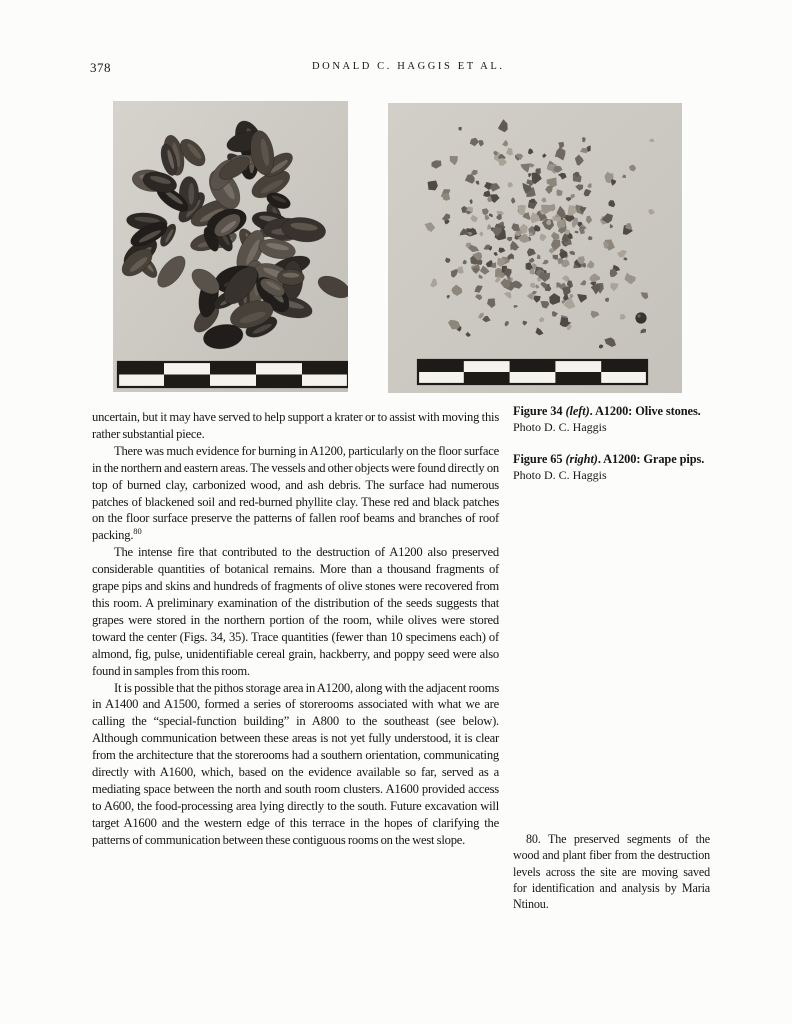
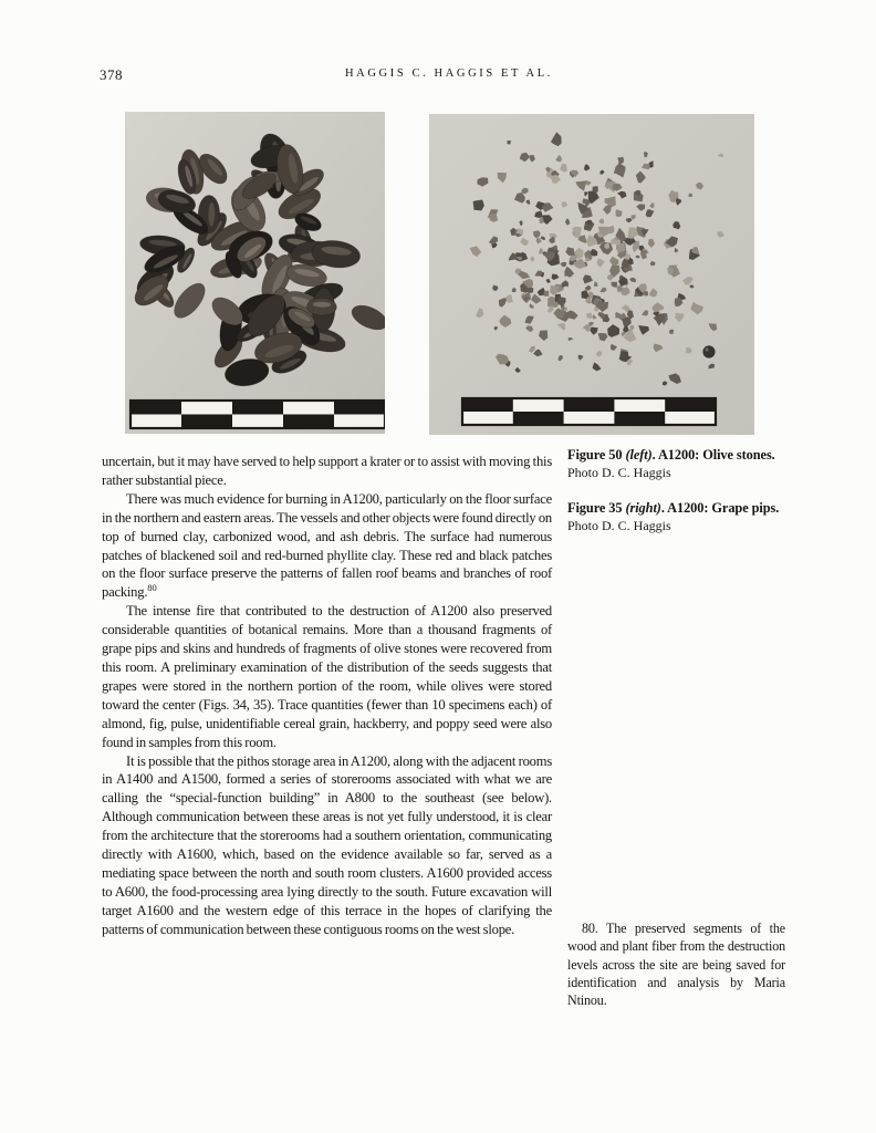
  378
- DONALD C. HAGGIS ET AL.
+ HAGGIS C. HAGGIS ET AL.
  uncertain, but it may have served to help support a krater or to assist with moving this rather substantial piece.
  There was much evidence for burning in A1200, particularly on the floor surface in the northern and eastern areas. The vessels and other objects were found directly on top of burned clay, carbonized wood, and ash debris. The surface had numerous patches of blackened soil and red-burned phyllite clay. These red and black patches on the floor surface preserve the patterns of fallen roof beams and branches of roof packing.80
  The intense fire that contributed to the destruction of A1200 also preserved considerable quantities of botanical remains. More than a thousand fragments of grape pips and skins and hundreds of fragments of olive stones were recovered from this room. A preliminary examination of the distribution of the seeds suggests that grapes were stored in the northern portion of the room, while olives were stored toward the center (Figs. 34, 35). Trace quantities (fewer than 10 specimens each) of almond, fig, pulse, unidentifiable cereal grain, hackberry, and poppy seed were also found in samples from this room.
  It is possible that the pithos storage area in A1200, along with the adjacent rooms in A1400 and A1500, formed a series of storerooms associated with what we are calling the “special-function building” in A800 to the southeast (see below). Although communication between these areas is not yet fully understood, it is clear from the architecture that the storerooms had a southern orientation, communicating directly with A1600, which, based on the evidence available so far, served as a mediating space between the north and south room clusters. A1600 provided access to A600, the food-processing area lying directly to the south. Future excavation will target A1600 and the western edge of this terrace in the hopes of clarifying the patterns of communication between these contiguous rooms on the west slope.
- Figure 34 (left). A1200: Olive stones.
+ Figure 50 (left). A1200: Olive stones.
  Photo D. C. Haggis
- Figure 65 (right). A1200: Grape pips.
+ Figure 35 (right). A1200: Grape pips.
  Photo D. C. Haggis
- 80. The preserved segments of the wood and plant fiber from the destruction levels across the site are moving saved for identification and analysis by Maria Ntinou.
+ 80. The preserved segments of the wood and plant fiber from the destruction levels across the site are being saved for identification and analysis by Maria Ntinou.
